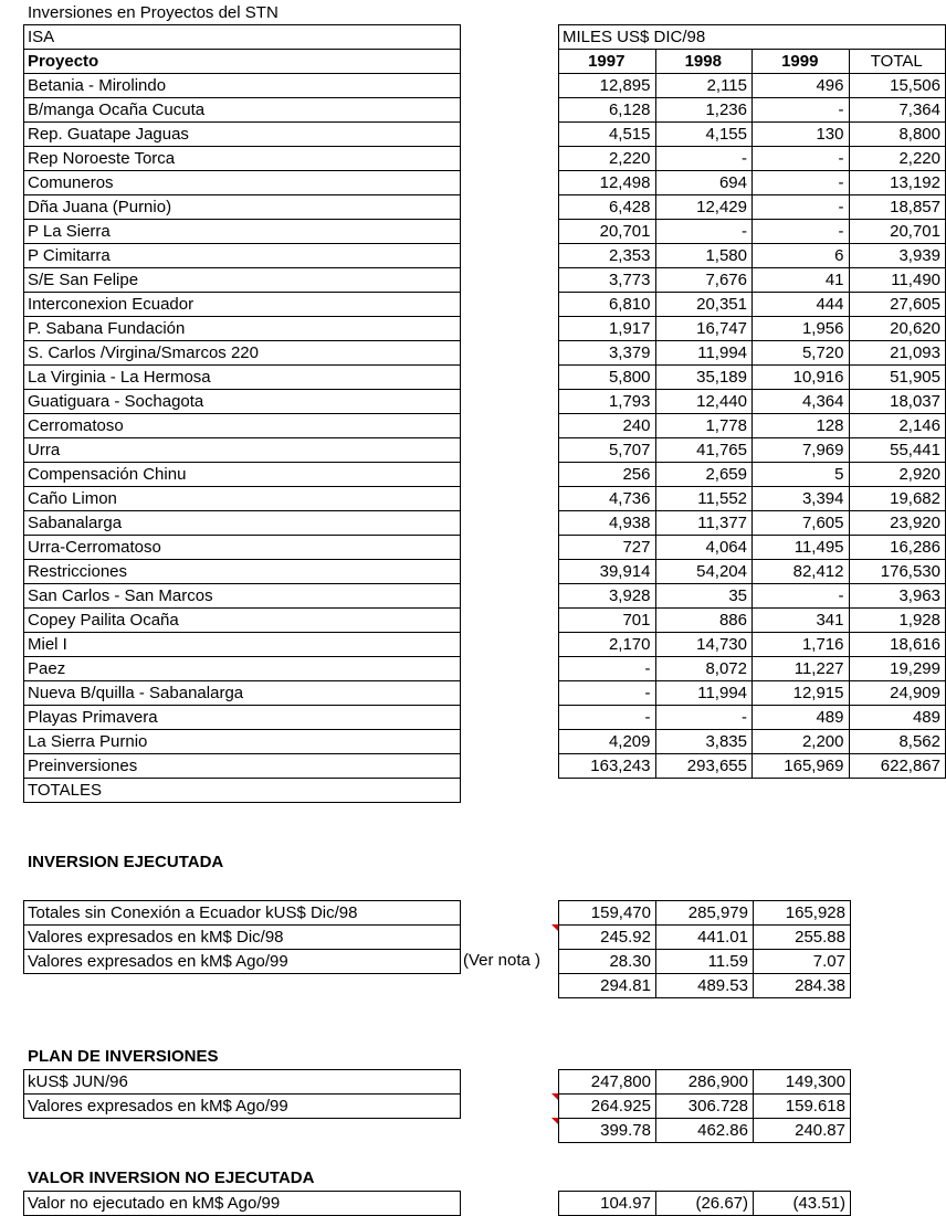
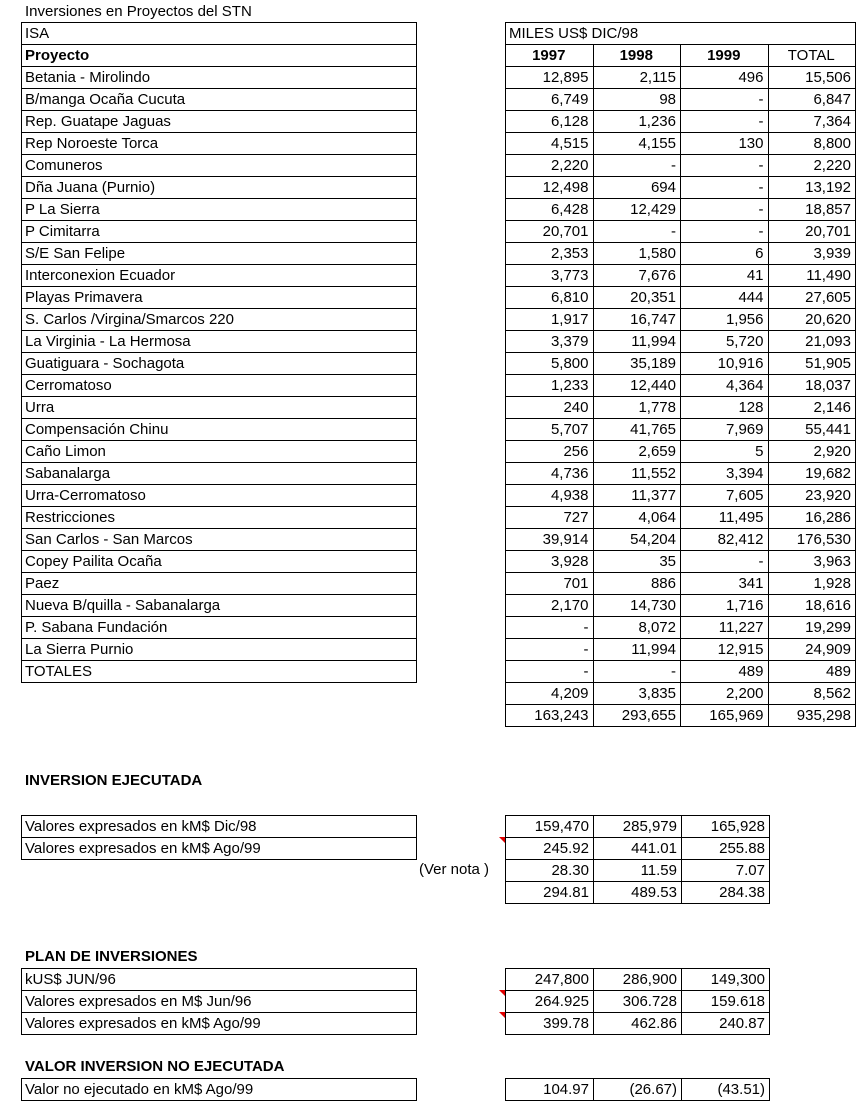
  Inversiones en Proyectos del STN
  ISA
  Proyecto
  Betania - Mirolindo
  B/manga Ocaña Cucuta
  Rep. Guatape Jaguas
  Rep Noroeste Torca
  Comuneros
  Dña Juana (Purnio)
  P La Sierra
  P Cimitarra
  S/E San Felipe
  Interconexion Ecuador
- P. Sabana Fundación
+ Playas Primavera
  S. Carlos /Virgina/Smarcos 220
  La Virginia - La Hermosa
  Guatiguara - Sochagota
  Cerromatoso
  Urra
  Compensación Chinu
  Caño Limon
  Sabanalarga
  Urra-Cerromatoso
  Restricciones
  San Carlos - San Marcos
  Copey Pailita Ocaña
- Miel I
  Paez
  Nueva B/quilla - Sabanalarga
- Playas Primavera
+ P. Sabana Fundación
  La Sierra Purnio
- Preinversiones
  TOTALES
  MILES US$ DIC/98
  1997	1998	1999	TOTAL
  12,895	2,115	496	15,506
+ 6,749	98	-	6,847
  6,128	1,236	-	7,364
  4,515	4,155	130	8,800
  2,220	-	-	2,220
  12,498	694	-	13,192
  6,428	12,429	-	18,857
  20,701	-	-	20,701
  2,353	1,580	6	3,939
  3,773	7,676	41	11,490
  6,810	20,351	444	27,605
  1,917	16,747	1,956	20,620
  3,379	11,994	5,720	21,093
  5,800	35,189	10,916	51,905
- 1,793	12,440	4,364	18,037
+ 1,233	12,440	4,364	18,037
  240	1,778	128	2,146
  5,707	41,765	7,969	55,441
  256	2,659	5	2,920
  4,736	11,552	3,394	19,682
  4,938	11,377	7,605	23,920
  727	4,064	11,495	16,286
  39,914	54,204	82,412	176,530
  3,928	35	-	3,963
  701	886	341	1,928
  2,170	14,730	1,716	18,616
  -	8,072	11,227	19,299
  -	11,994	12,915	24,909
  -	-	489	489
  4,209	3,835	2,200	8,562
- 163,243	293,655	165,969	622,867
+ 163,243	293,655	165,969	935,298
  INVERSION EJECUTADA
- Totales sin Conexión a Ecuador kUS$ Dic/98
  Valores expresados en kM$ Dic/98
  Valores expresados en kM$ Ago/99
  159,470	285,979	165,928
  245.92	441.01	255.88
  28.30	11.59	7.07
  294.81	489.53	284.38
  (Ver nota )
  PLAN DE INVERSIONES
  kUS$ JUN/96
+ Valores expresados en M$ Jun/96
  Valores expresados en kM$ Ago/99
  247,800	286,900	149,300
  264.925	306.728	159.618
  399.78	462.86	240.87
  VALOR INVERSION NO EJECUTADA
  Valor no ejecutado en kM$ Ago/99
  104.97	(26.67)	(43.51)
